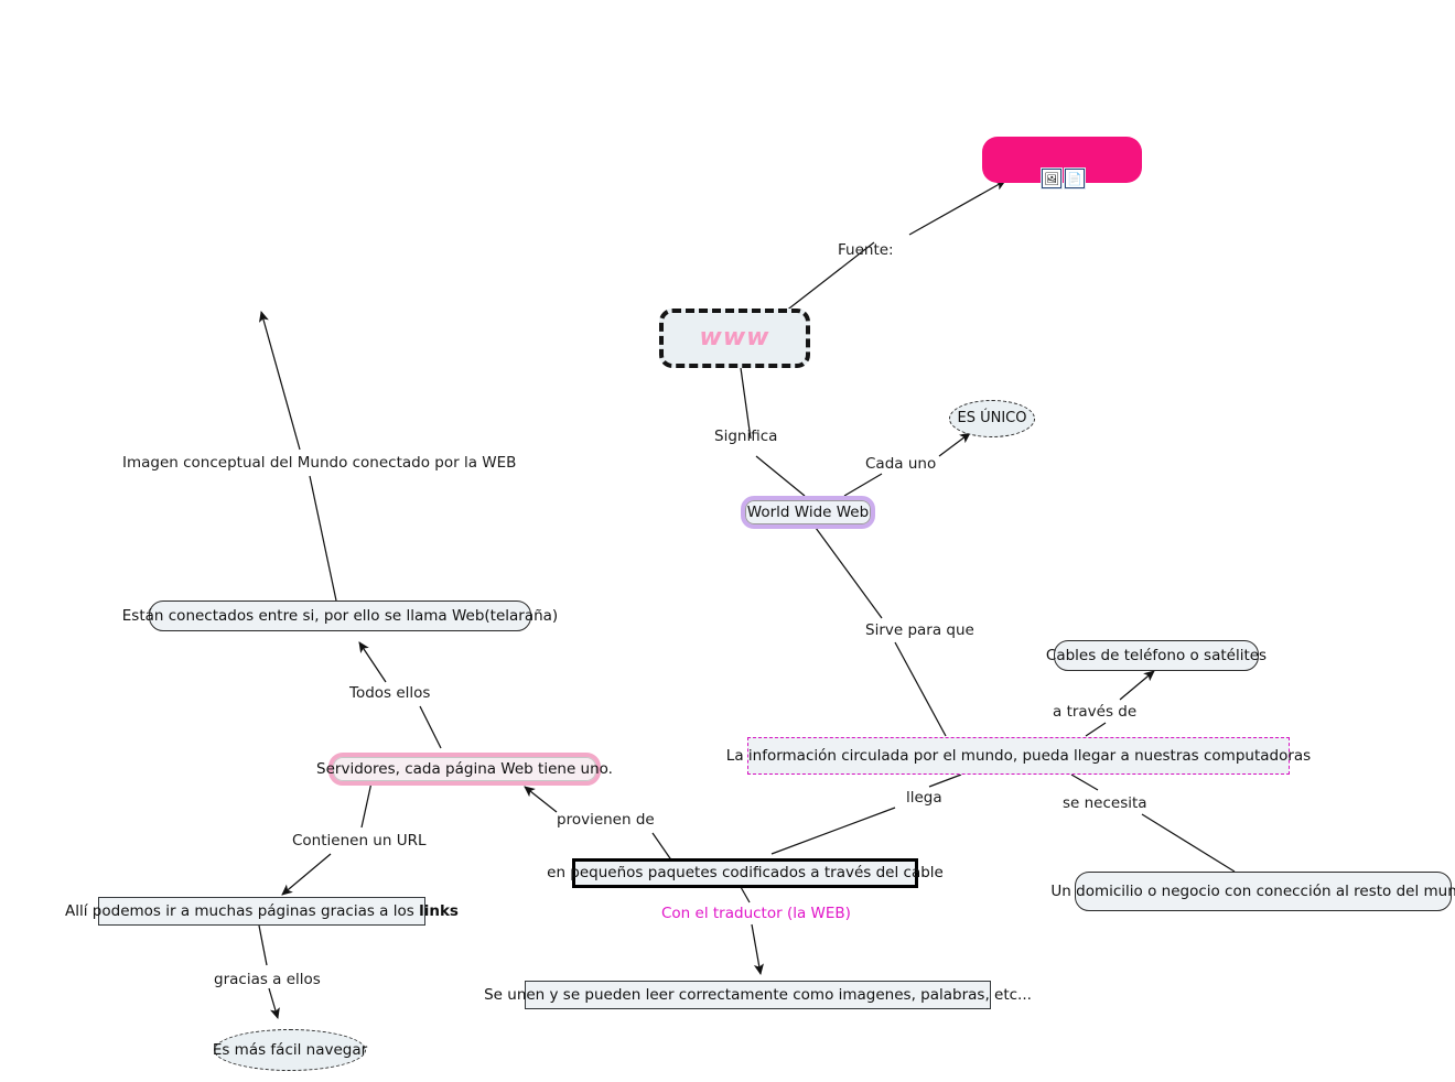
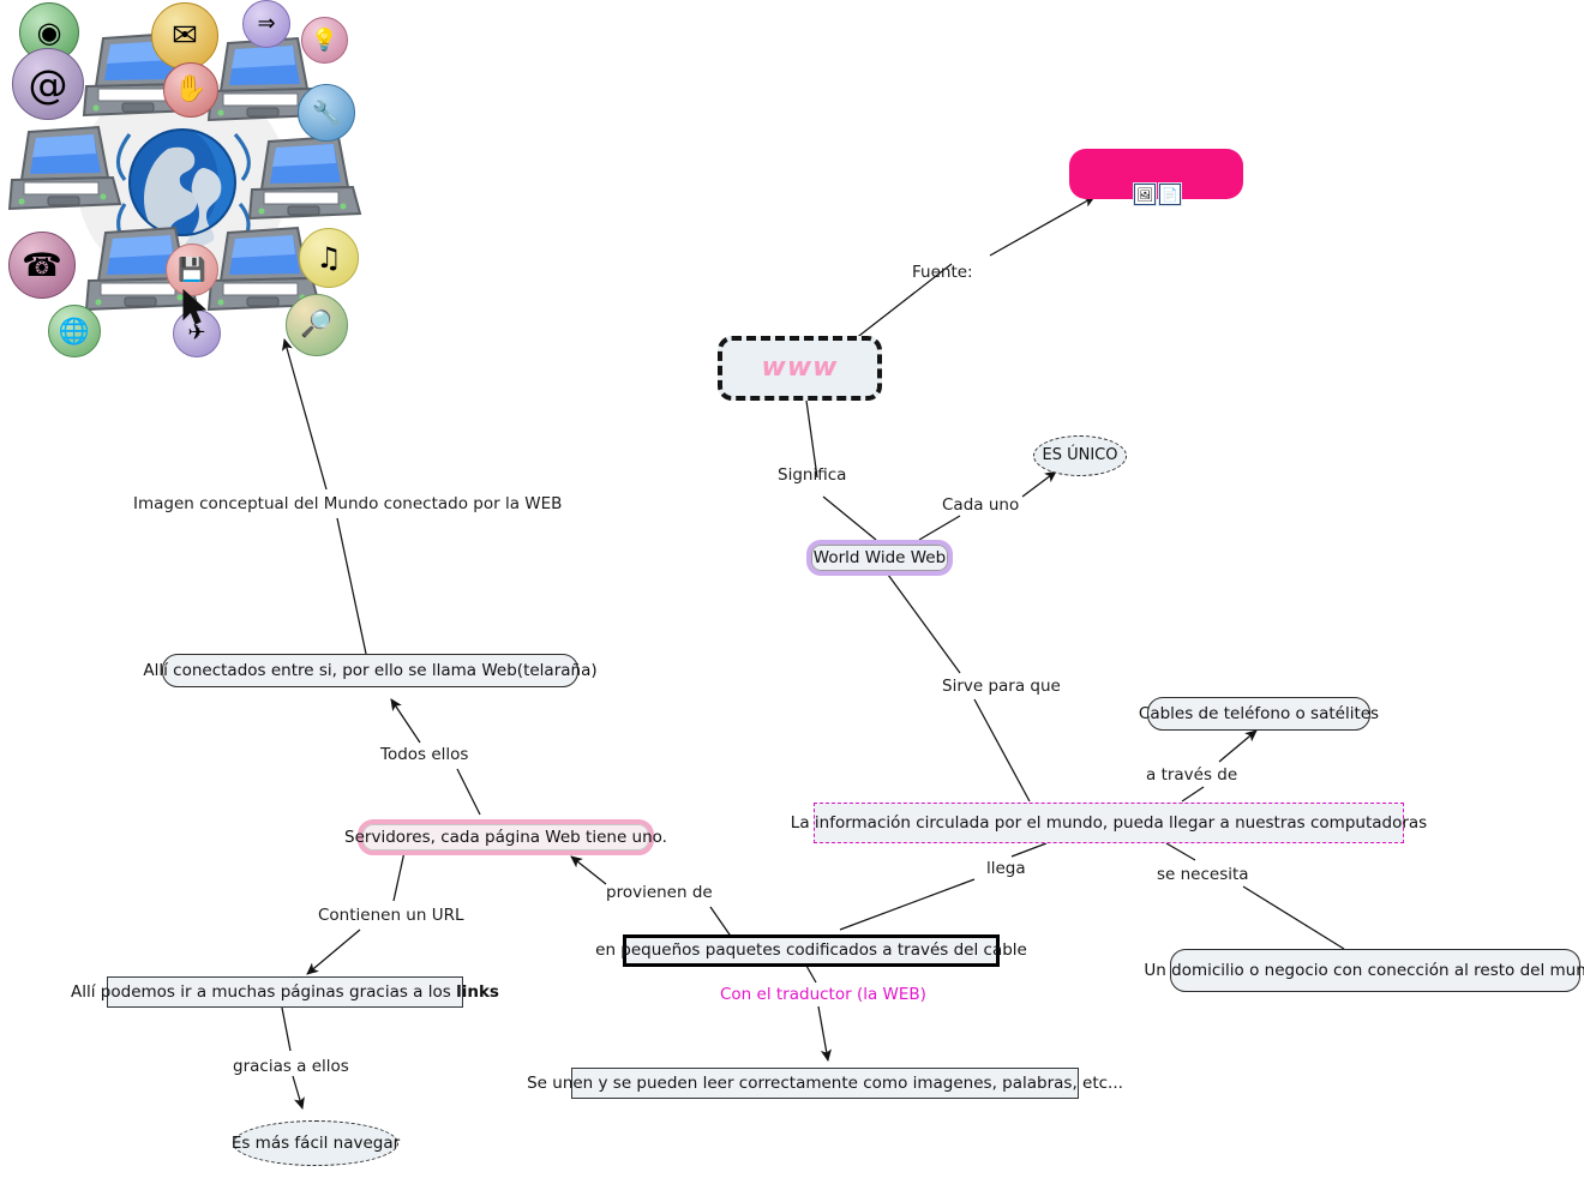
+ ◉
+ @
+ ✉
+ ⇒
+ 💡
+ ✋
+ 🔧
+ ☎
+ 💾
+ ♫
+ 🌐
+ ✈
+ 🔎
  🖼
  📄
  www
  ES ÚNICO
  World Wide Web
- Están conectados entre si, por ello se llama Web(telaraña)
+ Allí conectados entre si, por ello se llama Web(telaraña)
  Servidores, cada página Web tiene uno.
  Allí podemos ir a muchas páginas gracias a los links
  Es más fácil navegar
  La información circulada por el mundo, pueda llegar a nuestras computadoras
  Cables de teléfono o satélites
  Un domicilio o negocio con conección al resto del mun
  en pequeños paquetes codificados a través del cable
  Se unen y se pueden leer correctamente como imagenes, palabras, etc...
  Fuente:
  Significa
  Cada uno
  Sirve para que
  a través de
  llega
  se necesita
  Todos ellos
  provienen de
  Contienen un URL
  gracias a ellos
  Con el traductor (la WEB)
  Imagen conceptual del Mundo conectado por la WEB
